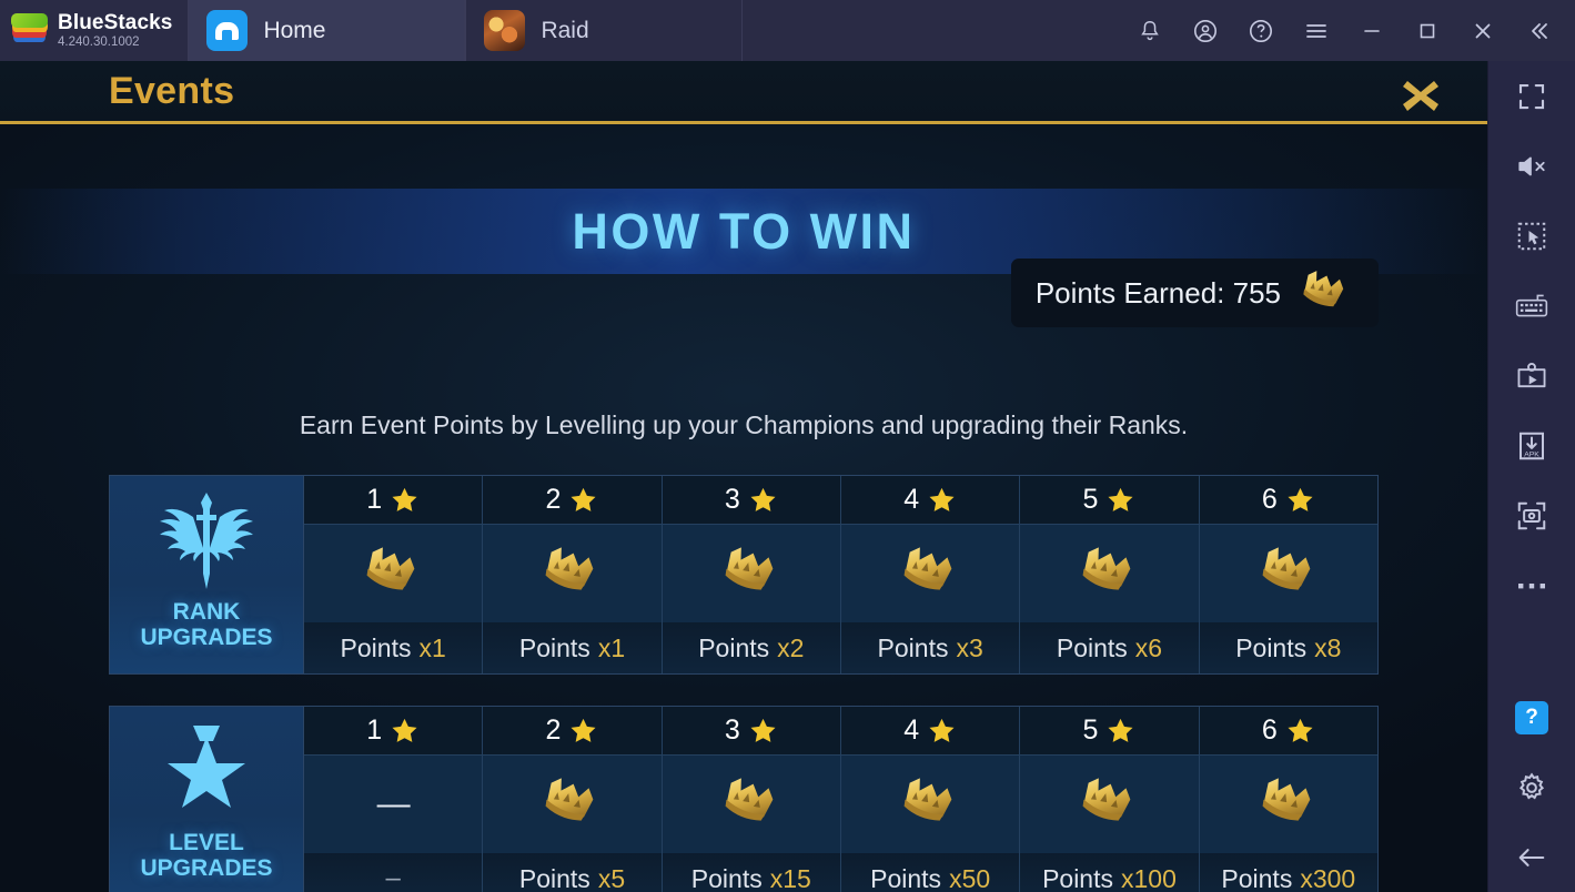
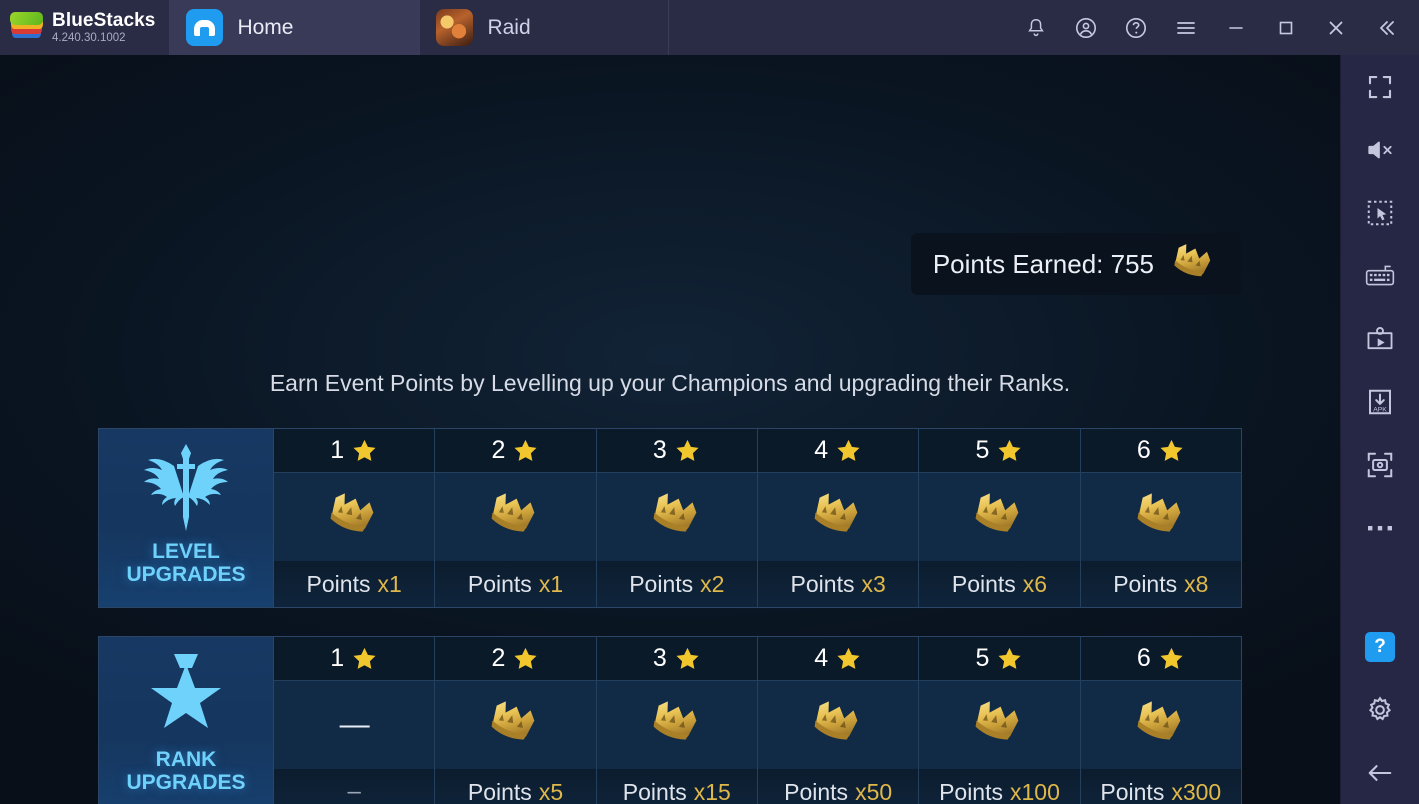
  BlueStacks
  4.240.30.1002
  Home
  Raid
- Events
- HOW TO WIN
  Points Earned: 755
  Earn Event Points by Levelling up your Champions and upgrading their Ranks.
- RANK
+ LEVEL
  UPGRADES
  1
  Points
  x1
  2
  Points
  x1
  3
  Points
  x2
  4
  Points
  x3
  5
  Points
  x6
  6
  Points
  x8
- LEVEL
+ RANK
  UPGRADES
  1
  —
  –
  2
  Points
  x5
  3
  Points
  x15
  4
  Points
  x50
  5
  Points
  x100
  6
  Points
  x300
  ?
